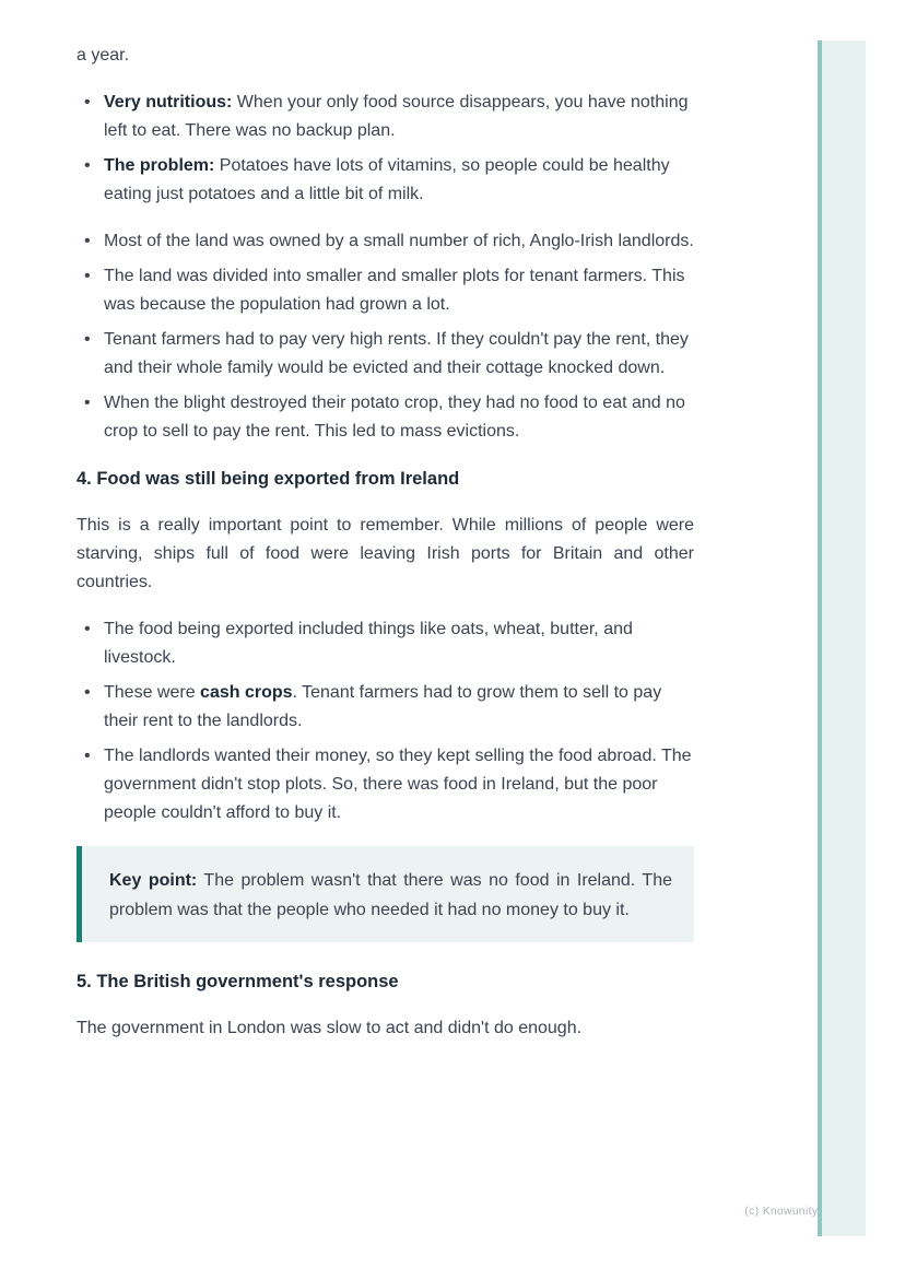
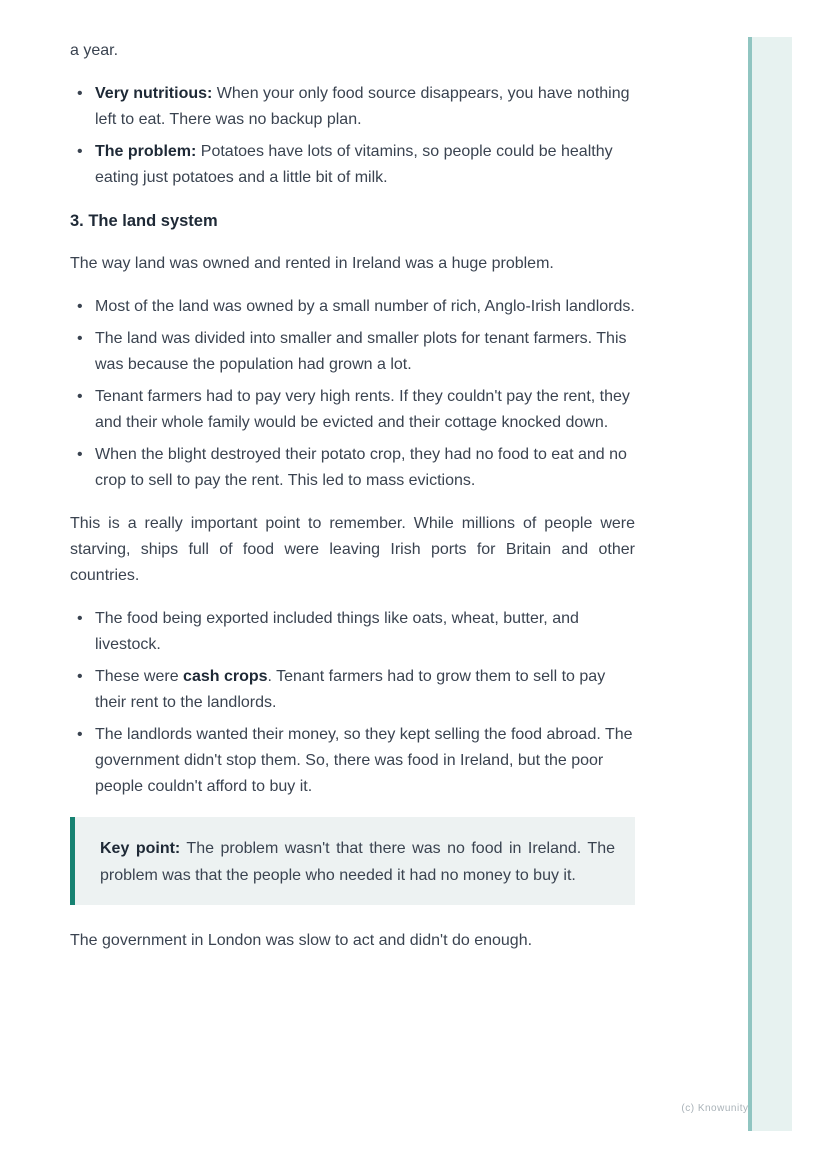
  a year.
  •
  Very nutritious: When your only food source disappears, you have nothing left to eat. There was no backup plan.
  •
  The problem: Potatoes have lots of vitamins, so people could be healthy eating just potatoes and a little bit of milk.
+ 3. The land system
+ The way land was owned and rented in Ireland was a huge problem.
  •
  Most of the land was owned by a small number of rich, Anglo-Irish landlords.
  •
  The land was divided into smaller and smaller plots for tenant farmers. This was because the population had grown a lot.
  •
  Tenant farmers had to pay very high rents. If they couldn't pay the rent, they and their whole family would be evicted and their cottage knocked down.
  •
  When the blight destroyed their potato crop, they had no food to eat and no crop to sell to pay the rent. This led to mass evictions.
- 4. Food was still being exported from Ireland
  This is a really important point to remember. While millions of people were starving, ships full of food were leaving Irish ports for Britain and other countries.
  •
  The food being exported included things like oats, wheat, butter, and livestock.
  •
  These were cash crops. Tenant farmers had to grow them to sell to pay their rent to the landlords.
  •
- The landlords wanted their money, so they kept selling the food abroad. The government didn't stop plots. So, there was food in Ireland, but the poor people couldn't afford to buy it.
+ The landlords wanted their money, so they kept selling the food abroad. The government didn't stop them. So, there was food in Ireland, but the poor people couldn't afford to buy it.
  Key point: The problem wasn't that there was no food in Ireland. The problem was that the people who needed it had no money to buy it.
- 5. The British government's response
  The government in London was slow to act and didn't do enough.
  (c) Knowunity
